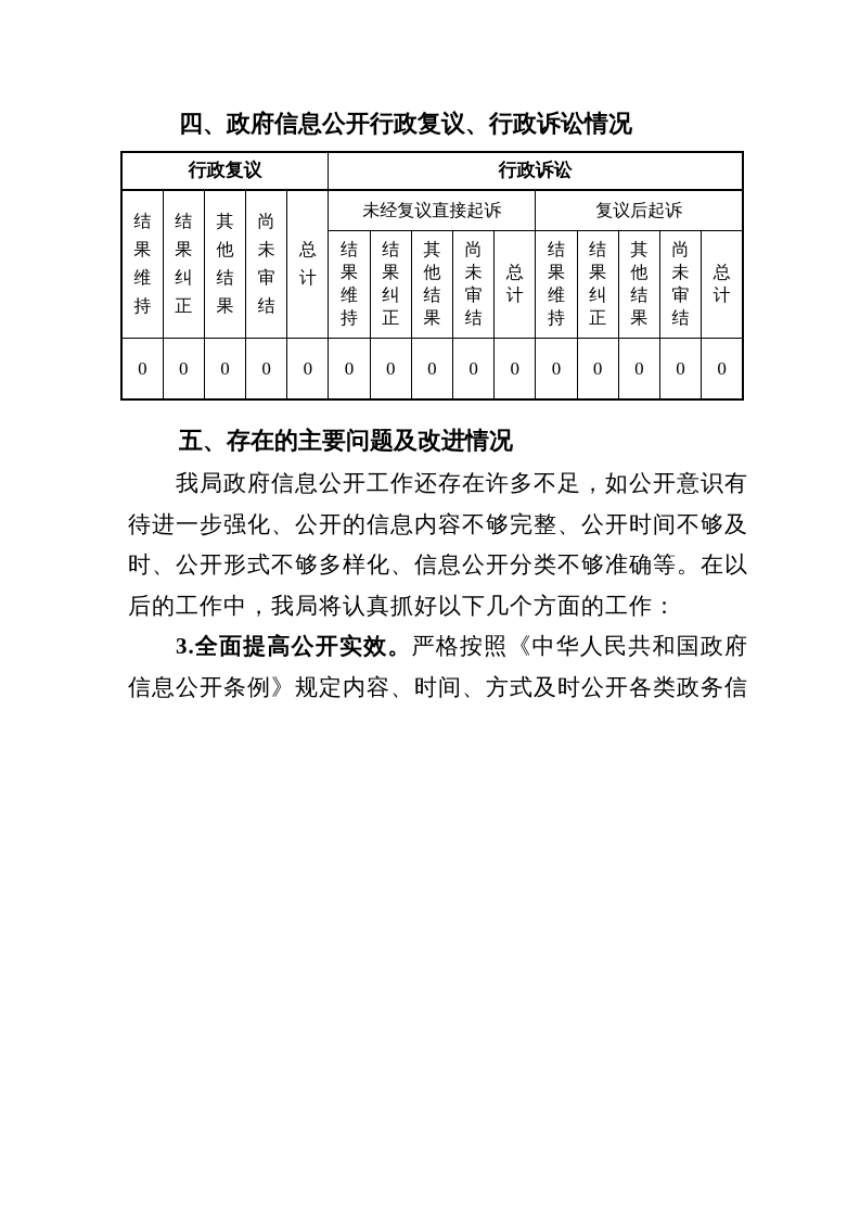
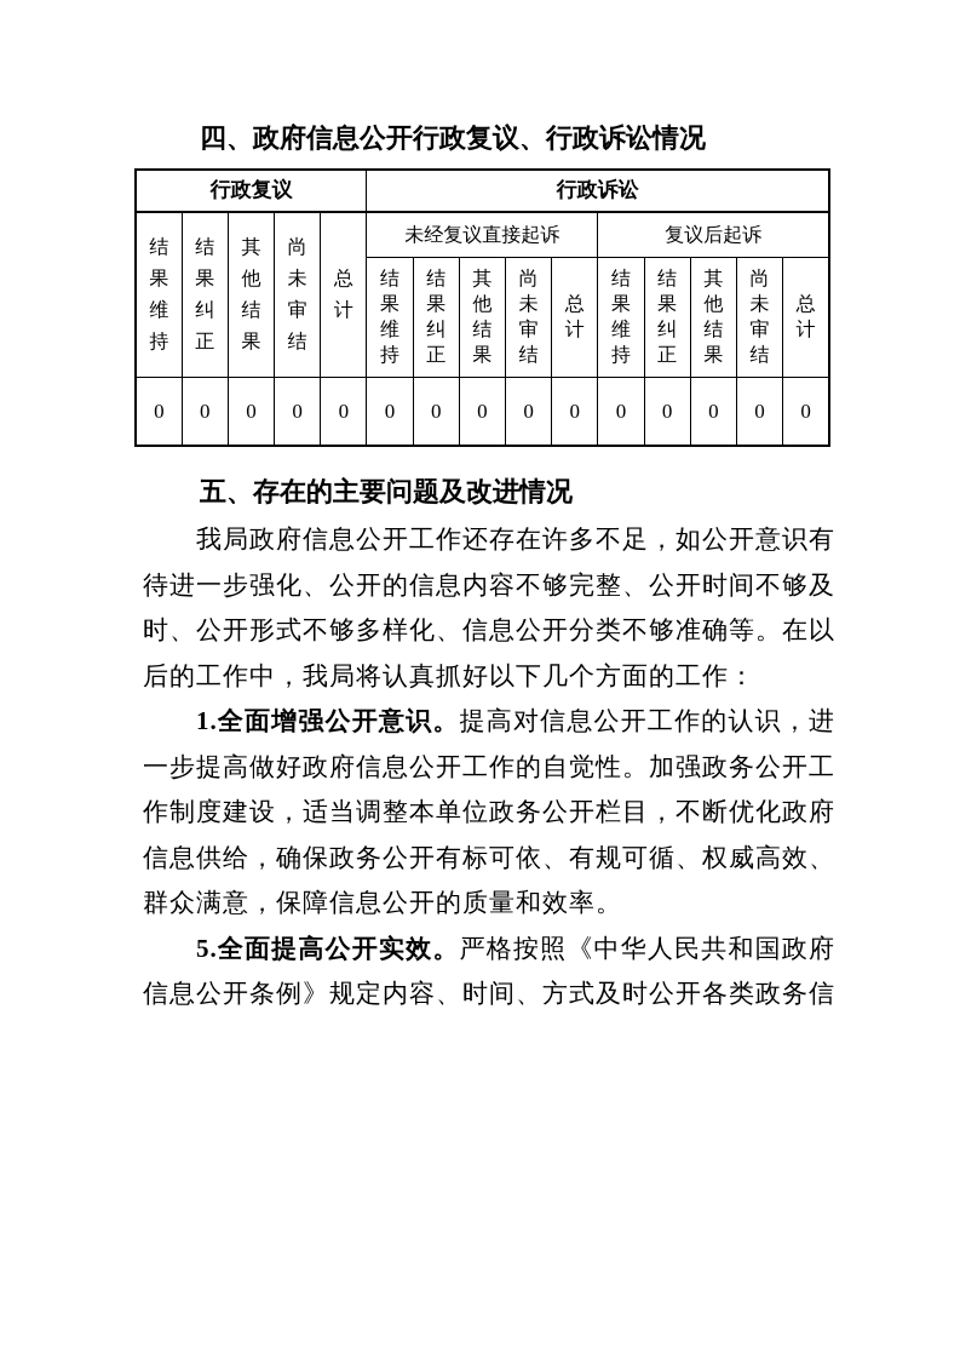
  四、政府信息公开行政复议、行政诉讼情况
  行政复议	行政诉讼
  结果维持	结果纠正	其他结果	尚未审结	总计	未经复议直接起诉	复议后起诉
  结果维持	结果纠正	其他结果	尚未审结	总计	结果维持	结果纠正	其他结果	尚未审结	总计
  0	0	0	0	0	0	0	0	0	0	0	0	0	0	0
  五、存在的主要问题及改进情况
  我局政府信息公开工作还存在许多不足，如公开意识有待进一步强化、公开的信息内容不够完整、公开时间不够及时、公开形式不够多样化、信息公开分类不够准确等。在以后的工作中，我局将认真抓好以下几个方面的工作：
+ 1.全面增强公开意识。提高对信息公开工作的认识，进一步提高做好政府信息公开工作的自觉性。加强政务公开工作制度建设，适当调整本单位政务公开栏目，不断优化政府信息供给，确保政务公开有标可依、有规可循、权威高效、群众满意，保障信息公开的质量和效率。
- 3.全面提高公开实效。严格按照《中华人民共和国政府信息公开条例》规定内容、时间、方式及时公开各类政务信
+ 5.全面提高公开实效。严格按照《中华人民共和国政府信息公开条例》规定内容、时间、方式及时公开各类政务信
